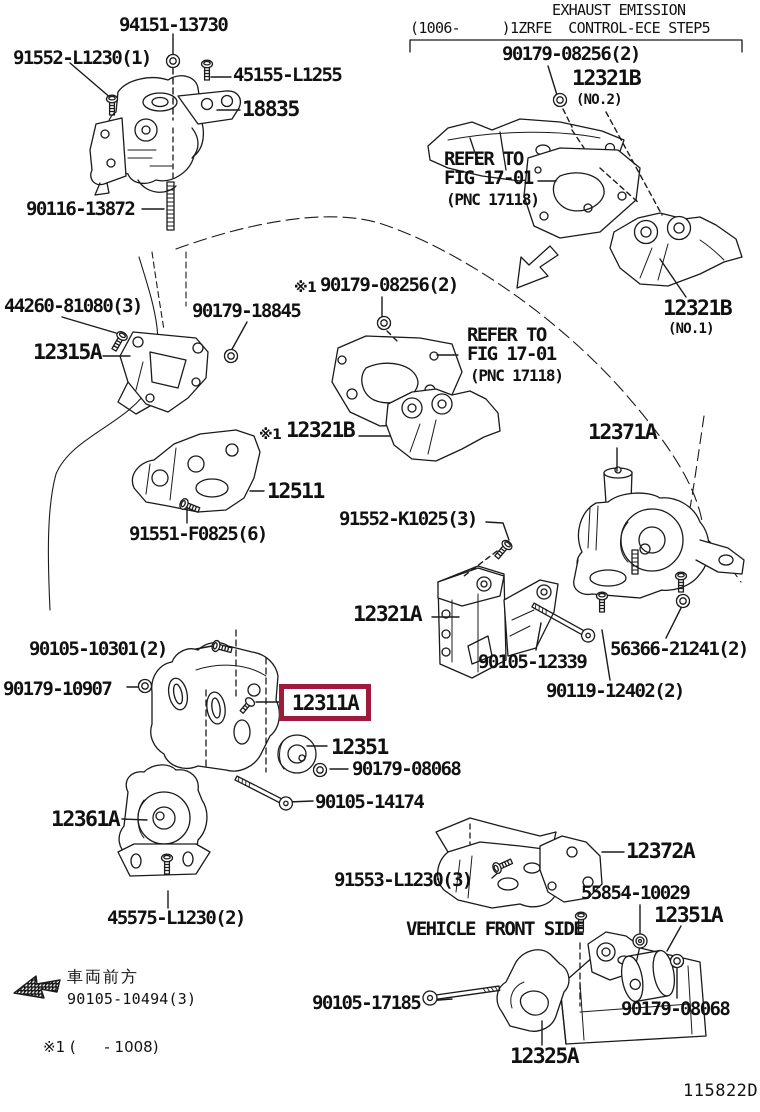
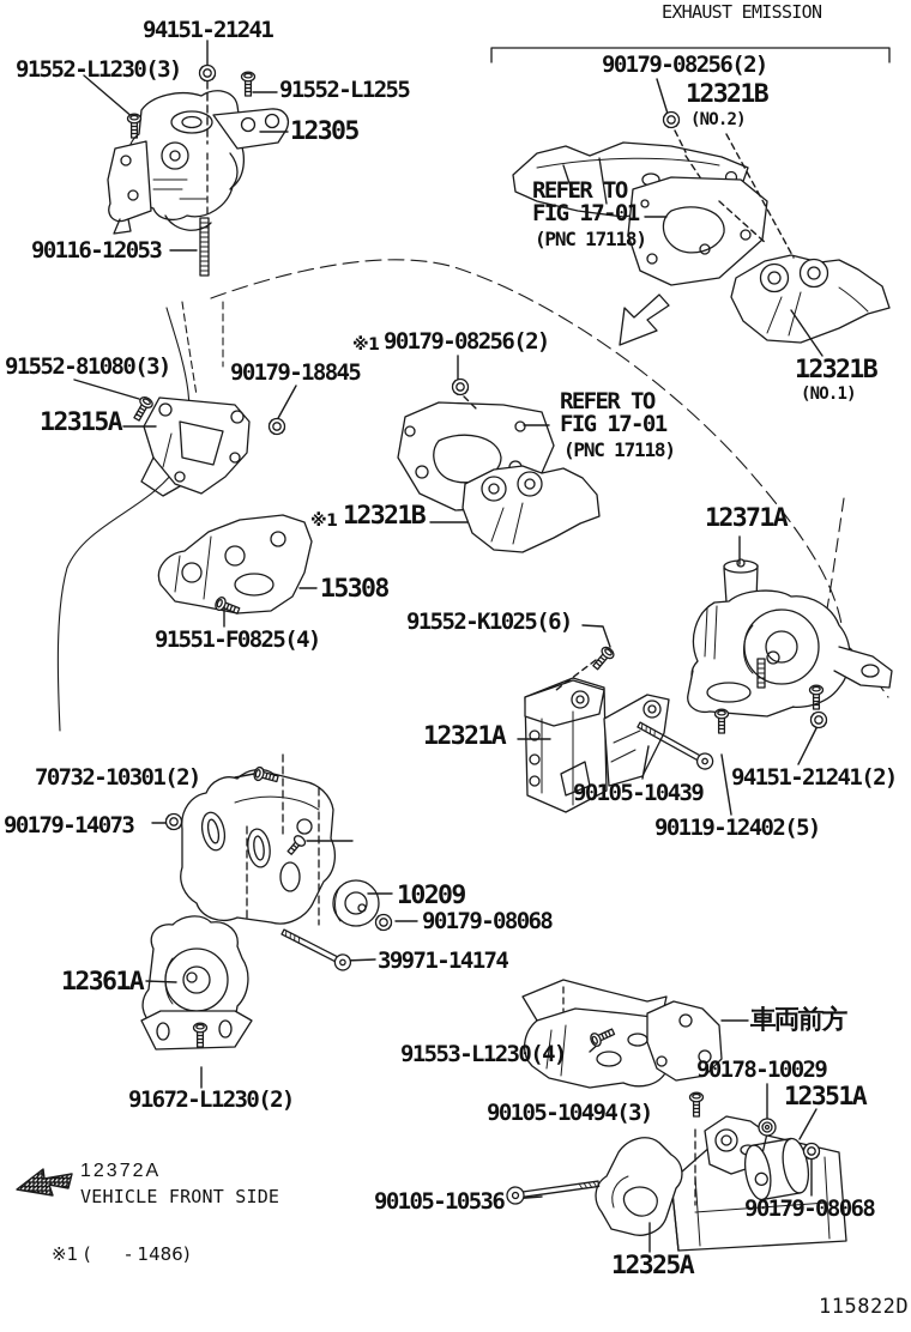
- 94151-13730
+ 94151-21241
- 91552-L1230(1)
+ 91552-L1230(3)
- 45155-L1255
+ 91552-L1255
- 18835
+ 12305
- 90116-13872
+ 90116-12053
  EXHAUST EMISSION
- (1006- )1ZRFE CONTROL-ECE STEP5
  90179-08256(2)
  12321B
  (NO.2)
  REFER TO
  FIG 17-01
  (PNC 17118)
  12321B
  (NO.1)
  ※1
  90179-08256(2)
- 44260-81080(3)
+ 91552-81080(3)
  90179-18845
  12315A
  REFER TO
  FIG 17-01
  (PNC 17118)
  ※1
  12321B
- 12511
+ 15308
  12371A
- 91551-F0825(6)
+ 91551-F0825(4)
- 91552-K1025(3)
+ 91552-K1025(6)
  12321A
- 90105-12339
+ 90105-10439
- 56366-21241(2)
+ 94151-21241(2)
- 90119-12402(2)
+ 90119-12402(5)
- 90105-10301(2)
+ 70732-10301(2)
- 90179-10907
+ 90179-14073
- 12351
+ 10209
  90179-08068
- 90105-14174
+ 39971-14174
  12361A
- 45575-L1230(2)
+ 91672-L1230(2)
- 91553-L1230(3)
+ 91553-L1230(4)
- 12372A
+ 車両前方
- 55854-10029
+ 90178-10029
  12351A
- VEHICLE FRONT SIDE
+ 90105-10494(3)
- 90105-17185
+ 90105-10536
  90179-08068
  12325A
- 車両前方
+ 12372A
- 90105-10494(3)
+ VEHICLE FRONT SIDE
- ※1 ( - 1008)
+ ※1 ( - 1486)
  115822D
- 12311A
